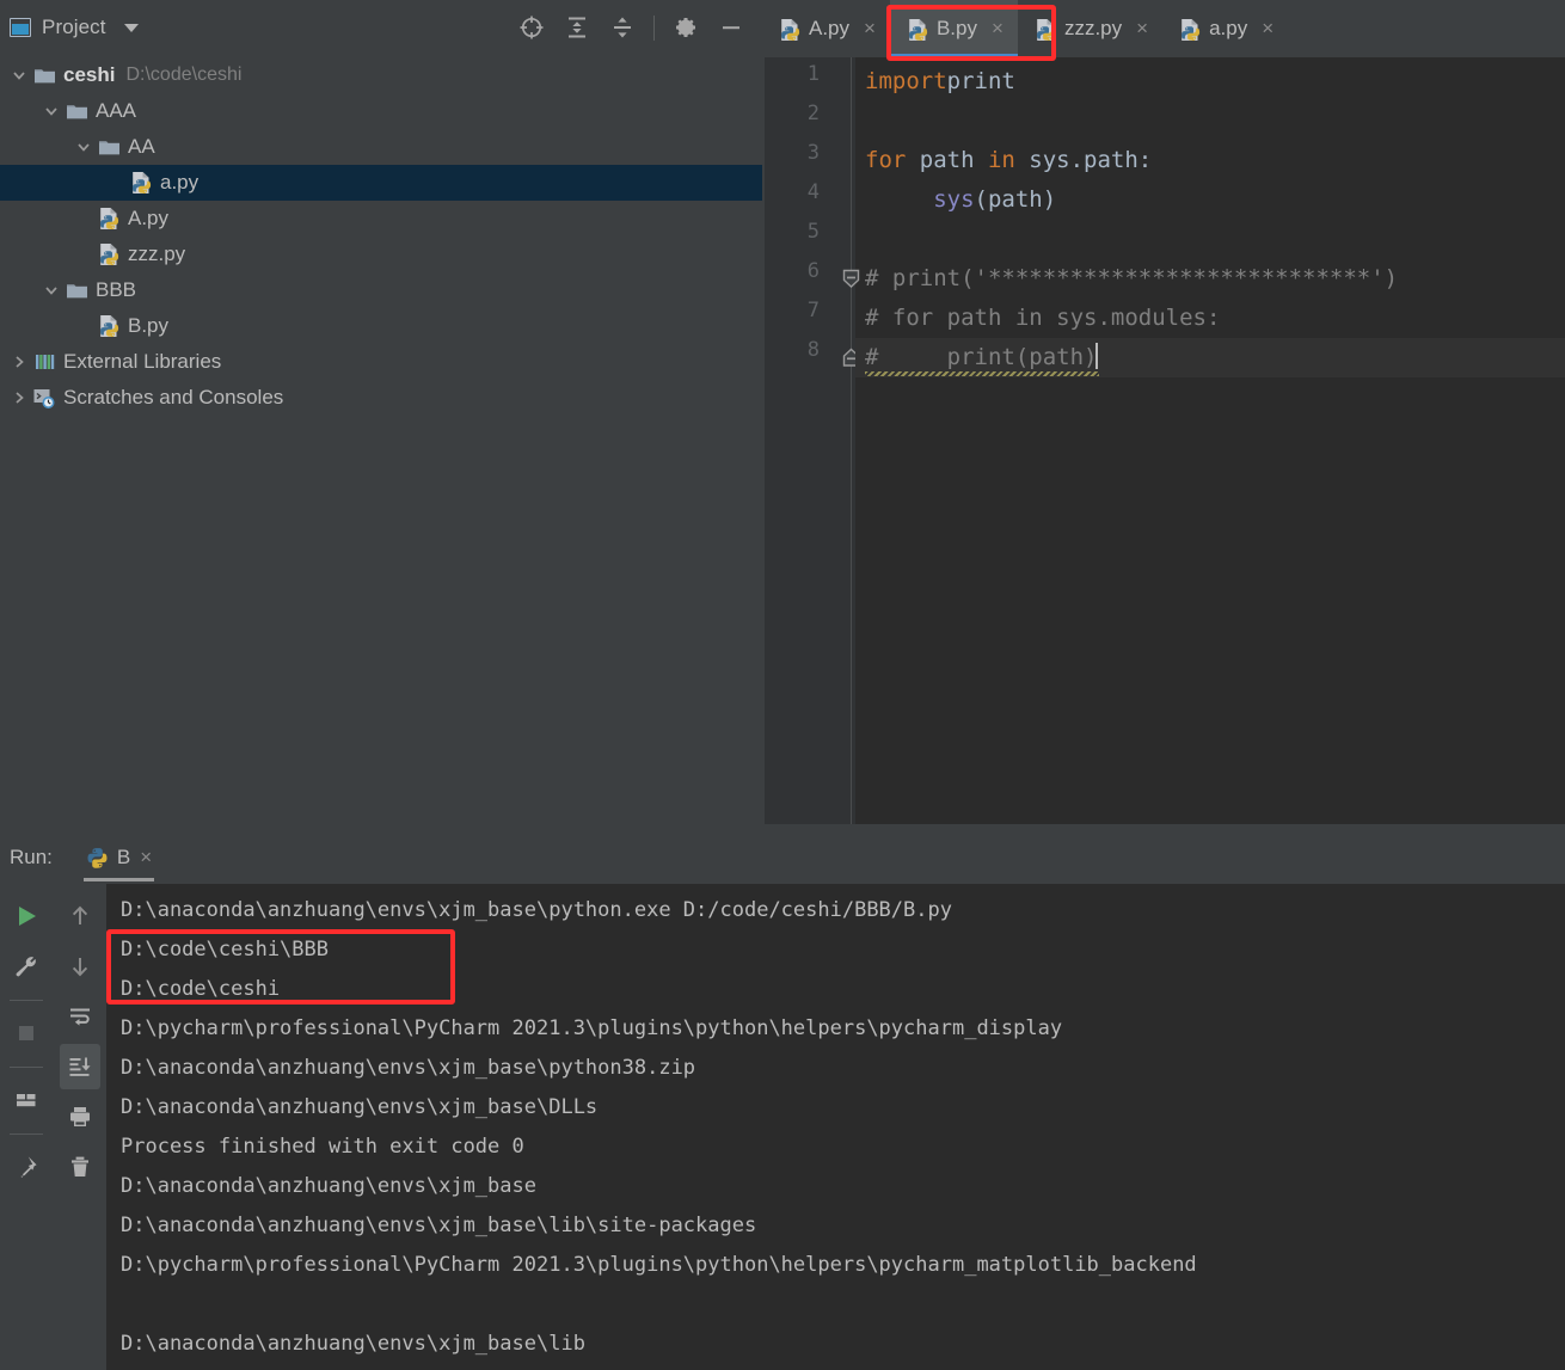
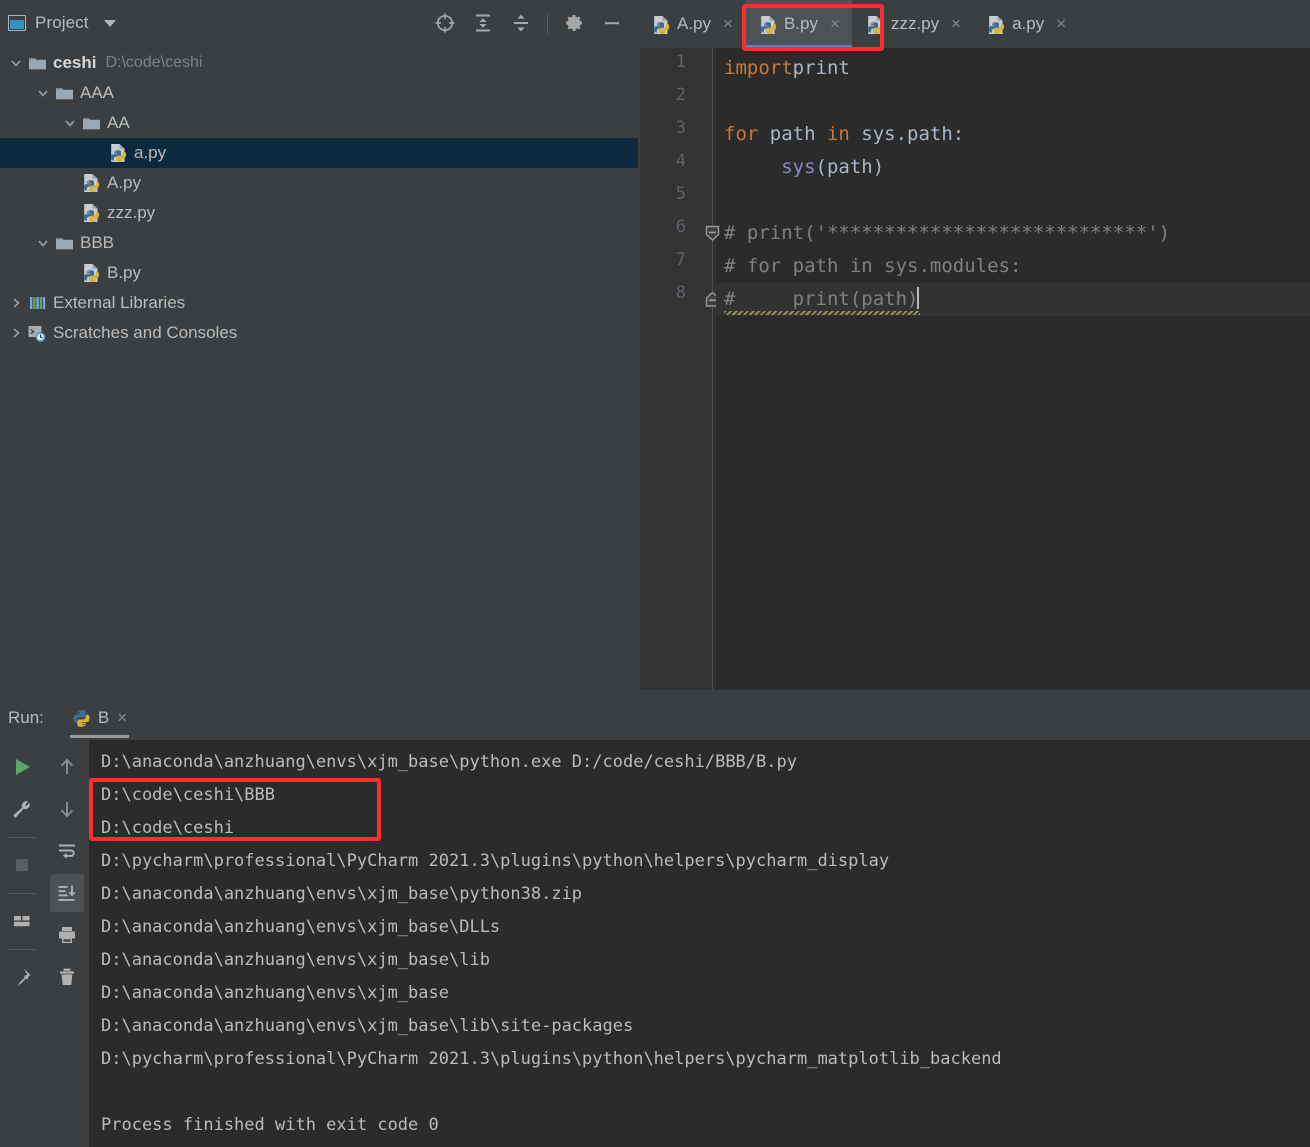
  Project
  ceshi
  D:\code\ceshi
  AAA
  AA
  a.py
  A.py
  zzz.py
  BBB
  B.py
  External Libraries
  Scratches and Consoles
  A.py
  ×
  B.py
  ×
  zzz.py
  ×
  a.py
  ×
  1
  2
  3
  4
  5
  6
  7
  8
  importprint
  for path in sys.path:
  sys(path)
  # print('****************************')
  # for path in sys.modules:
  # print(path)
  Run:
  B
  ×
  D:\anaconda\anzhuang\envs\xjm_base\python.exe D:/code/ceshi/BBB/B.py
  D:\code\ceshi\BBB
  D:\code\ceshi
  D:\pycharm\professional\PyCharm 2021.3\plugins\python\helpers\pycharm_display
  D:\anaconda\anzhuang\envs\xjm_base\python38.zip
  D:\anaconda\anzhuang\envs\xjm_base\DLLs
- Process finished with exit code 0
+ D:\anaconda\anzhuang\envs\xjm_base\lib
  D:\anaconda\anzhuang\envs\xjm_base
  D:\anaconda\anzhuang\envs\xjm_base\lib\site-packages
  D:\pycharm\professional\PyCharm 2021.3\plugins\python\helpers\pycharm_matplotlib_backend
- D:\anaconda\anzhuang\envs\xjm_base\lib
+ Process finished with exit code 0
